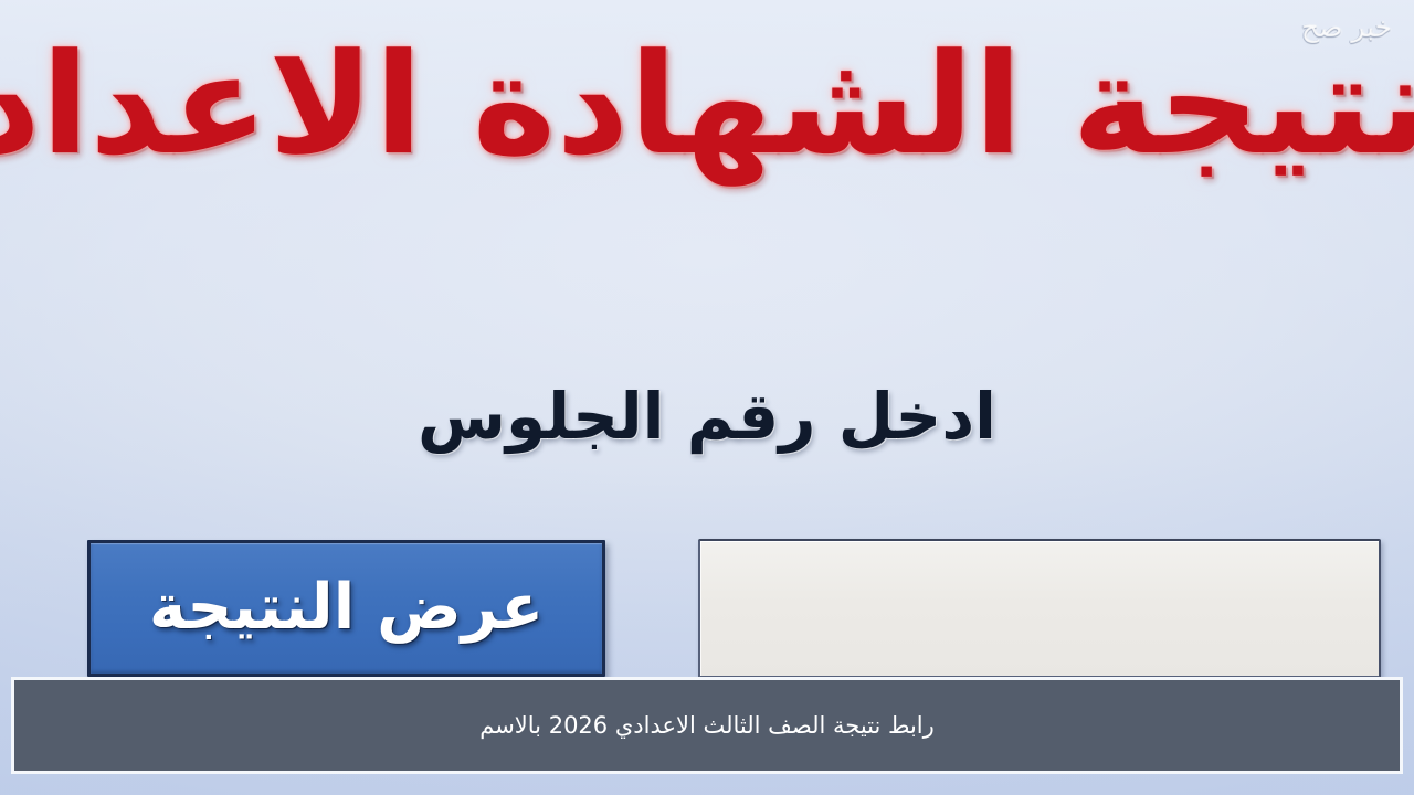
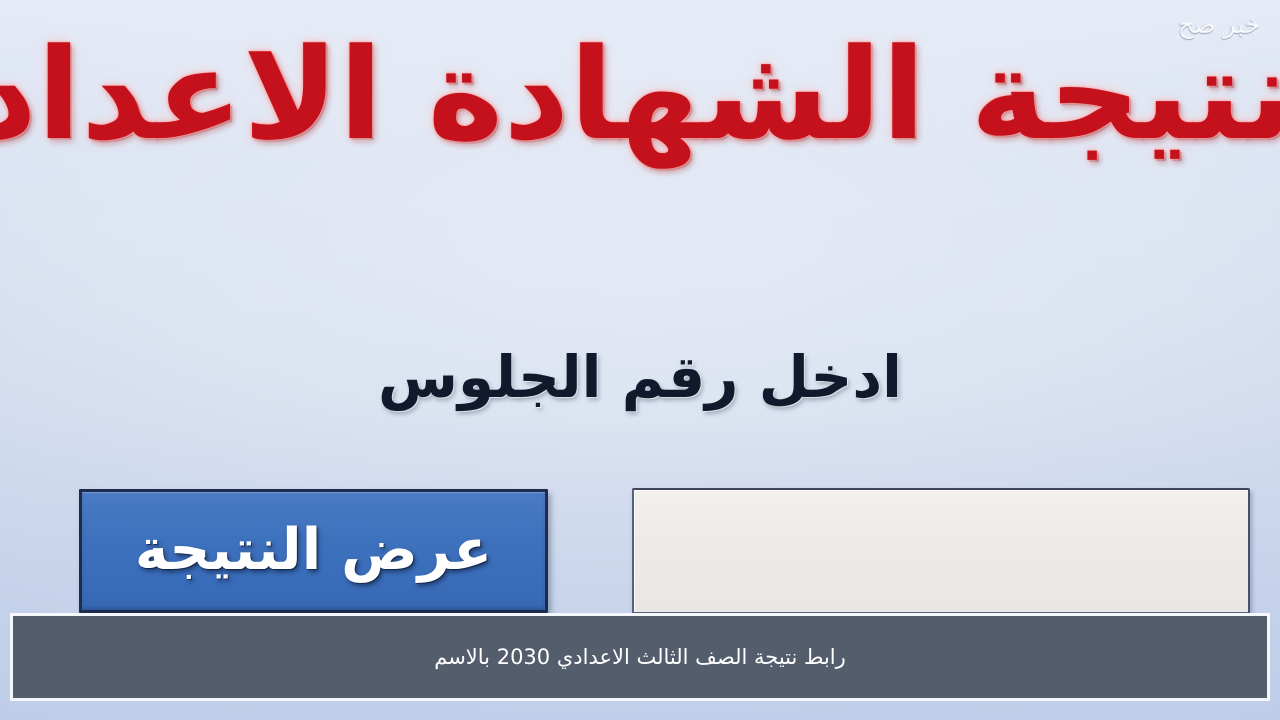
  خبر صح
  نتيجة الشهادة الاعداد
  ادخل رقم الجلوس
  عرض النتيجة
- رابط نتيجة الصف الثالث الاعدادي 2026 بالاسم
+ رابط نتيجة الصف الثالث الاعدادي 2030 بالاسم
